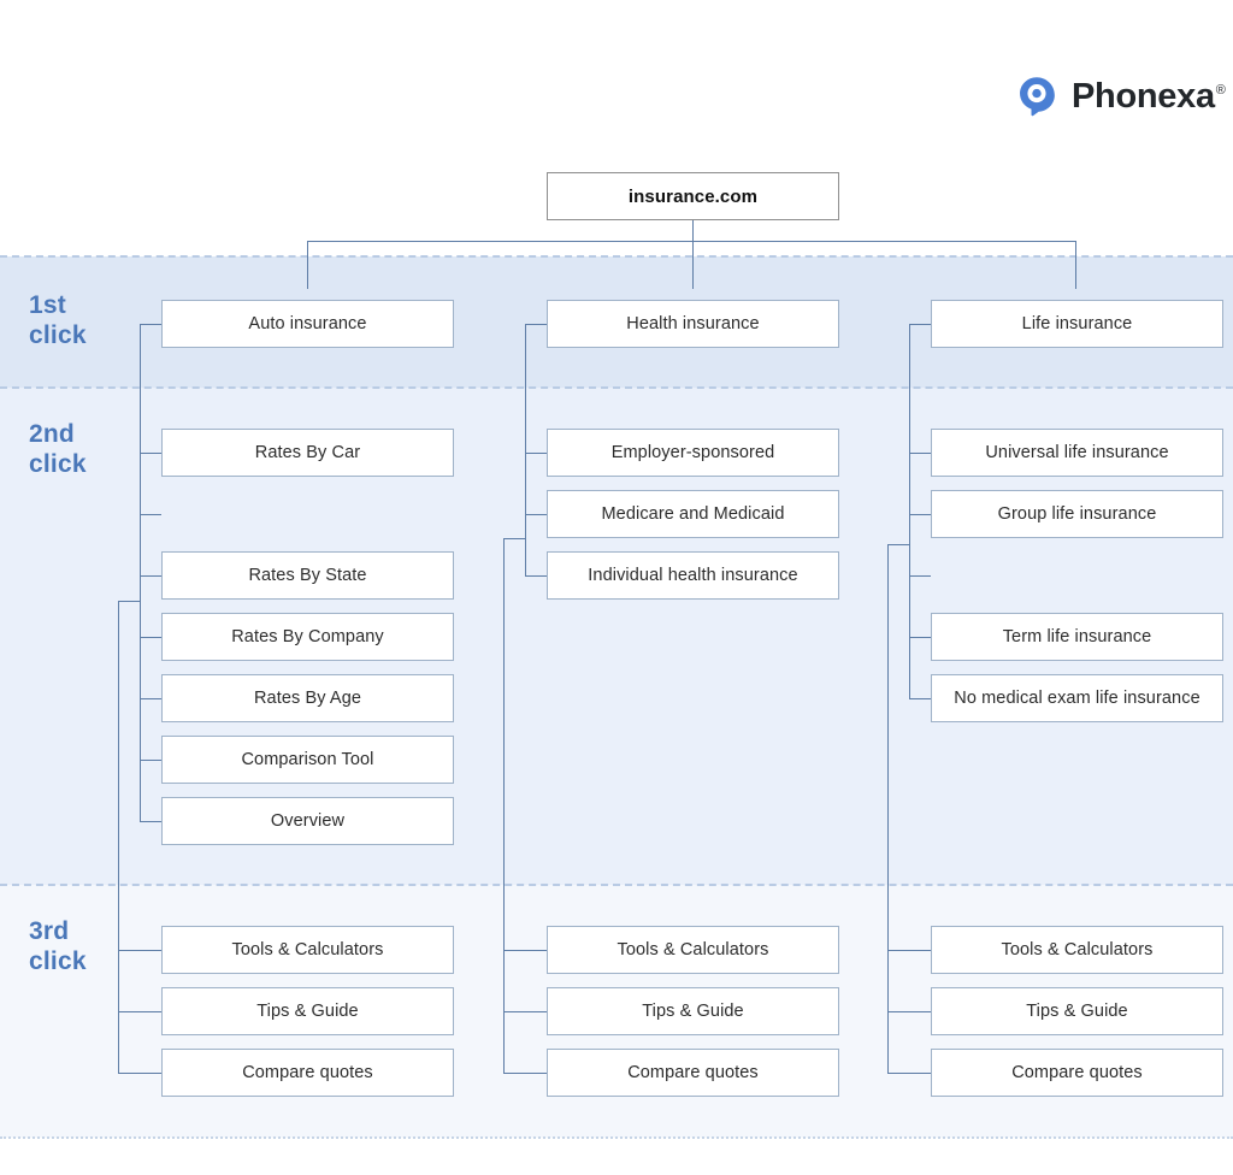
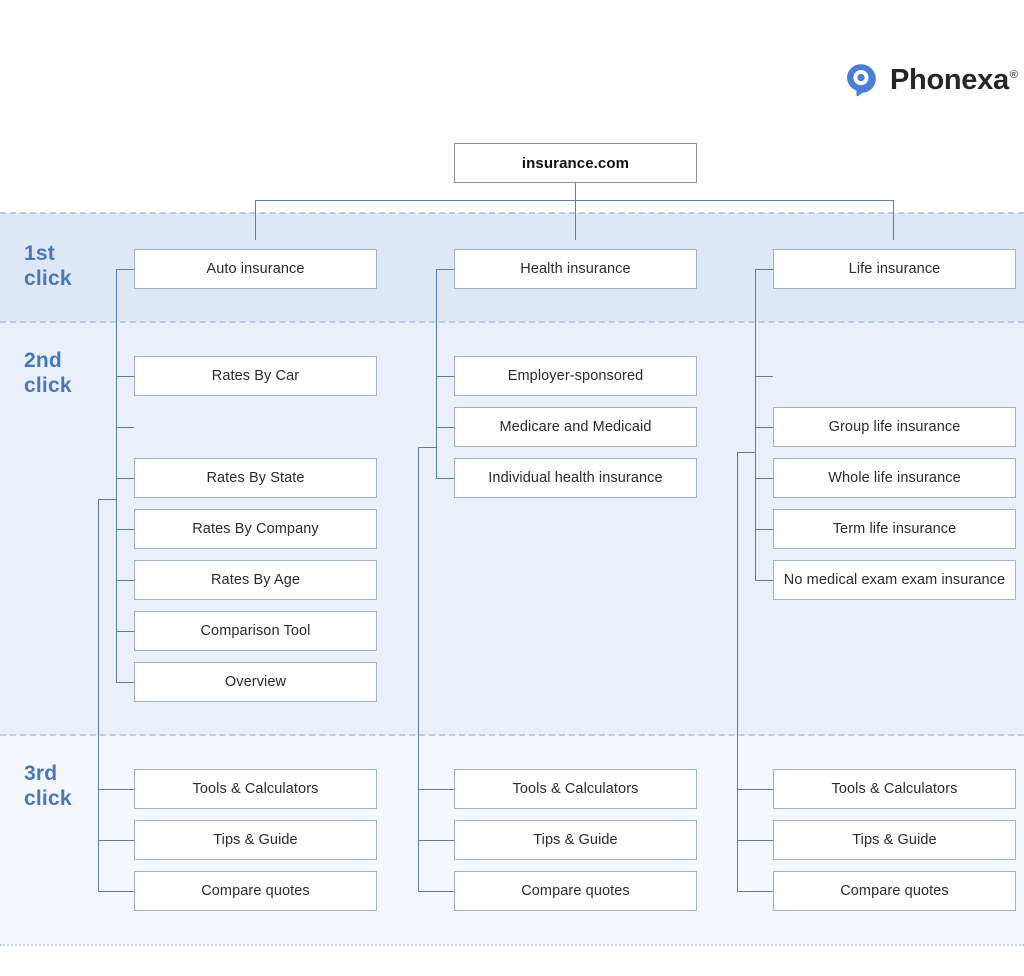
  1st
  click
  2nd
  click
  3rd
  click
  Phonexa®
  insurance.com
  Auto insurance
  Rates By Car
  Rates By State
  Rates By Company
  Rates By Age
  Comparison Tool
  Overview
  Tools & Calculators
  Tips & Guide
  Compare quotes
  Health insurance
  Employer-sponsored
  Medicare and Medicaid
  Individual health insurance
  Tools & Calculators
  Tips & Guide
  Compare quotes
  Life insurance
- Universal life insurance
  Group life insurance
+ Whole life insurance
  Term life insurance
- No medical exam life insurance
+ No medical exam exam insurance
  Tools & Calculators
  Tips & Guide
  Compare quotes
